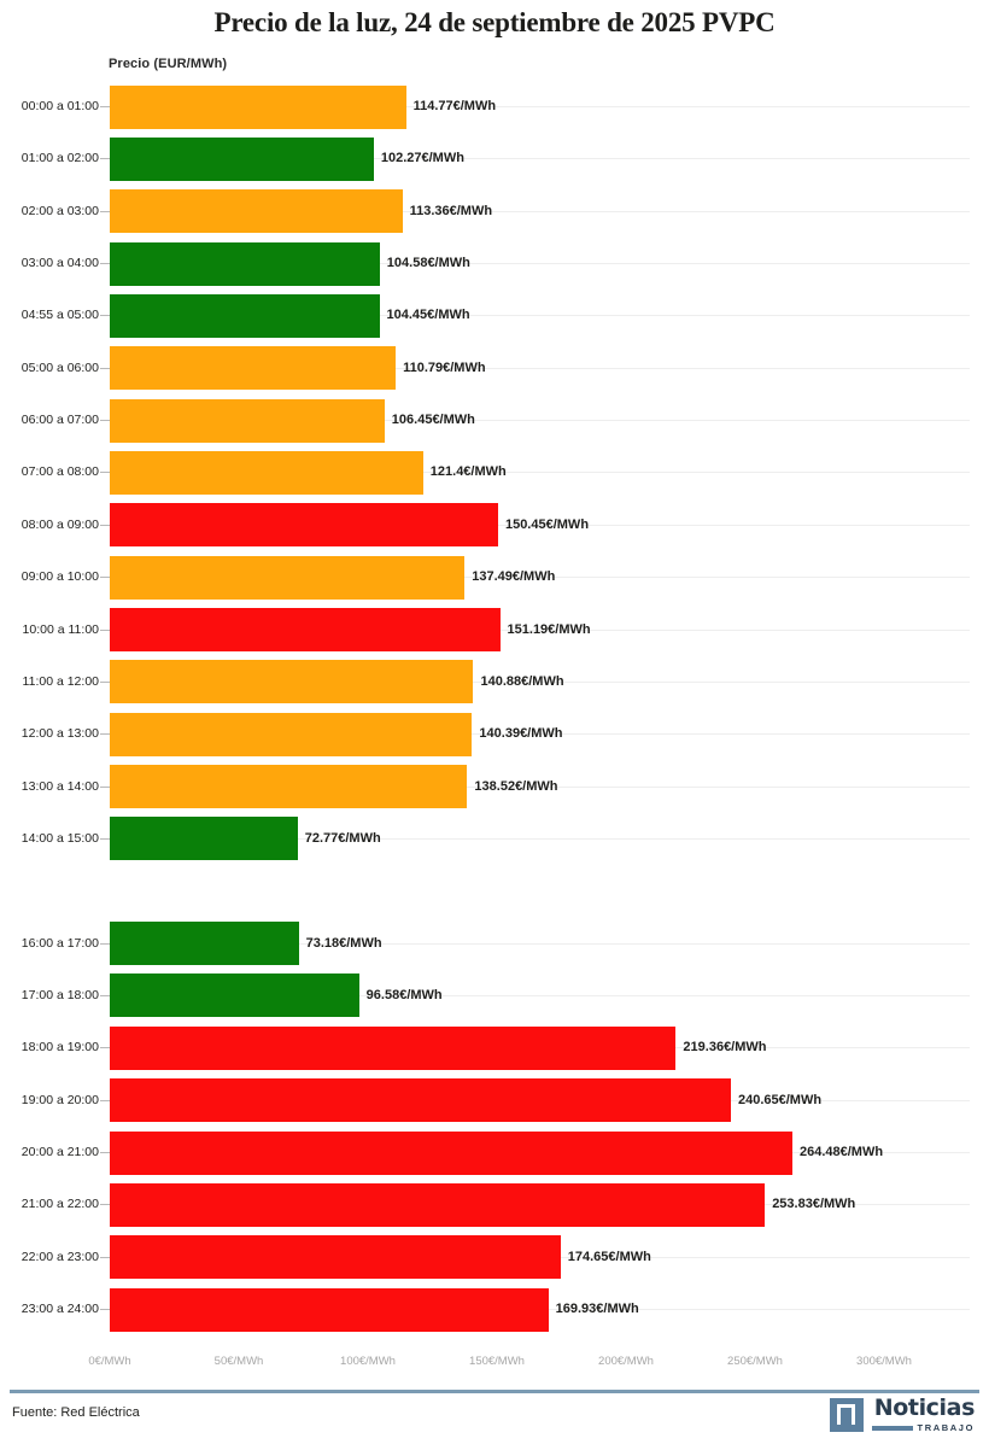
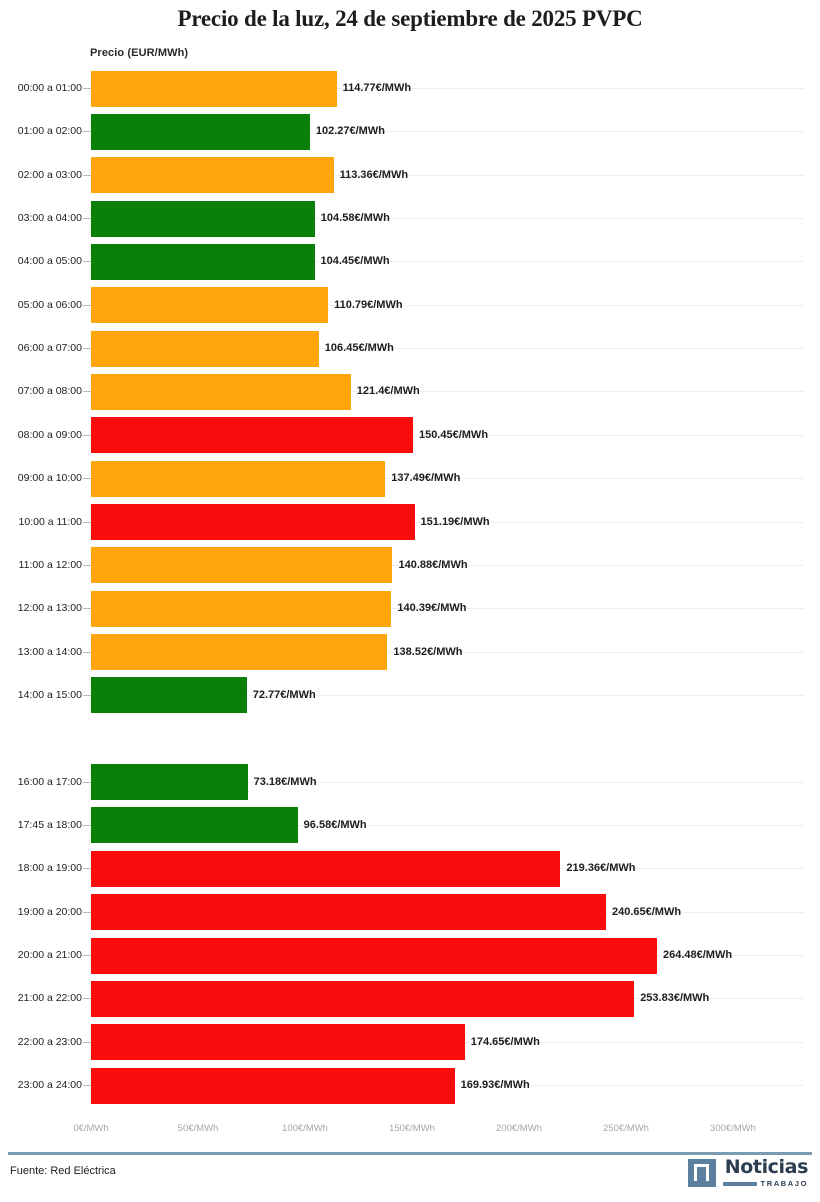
  Precio de la luz, 24 de septiembre de 2025 PVPC
  Precio (EUR/MWh)
  00:00 a 01:00
  114.77€/MWh
  01:00 a 02:00
  102.27€/MWh
  02:00 a 03:00
  113.36€/MWh
  03:00 a 04:00
  104.58€/MWh
- 04:55 a 05:00
+ 04:00 a 05:00
  104.45€/MWh
  05:00 a 06:00
  110.79€/MWh
  06:00 a 07:00
  106.45€/MWh
  07:00 a 08:00
  121.4€/MWh
  08:00 a 09:00
  150.45€/MWh
  09:00 a 10:00
  137.49€/MWh
  10:00 a 11:00
  151.19€/MWh
  11:00 a 12:00
  140.88€/MWh
  12:00 a 13:00
  140.39€/MWh
  13:00 a 14:00
  138.52€/MWh
  14:00 a 15:00
  72.77€/MWh
  16:00 a 17:00
  73.18€/MWh
- 17:00 a 18:00
+ 17:45 a 18:00
  96.58€/MWh
  18:00 a 19:00
  219.36€/MWh
  19:00 a 20:00
  240.65€/MWh
  20:00 a 21:00
  264.48€/MWh
  21:00 a 22:00
  253.83€/MWh
  22:00 a 23:00
  174.65€/MWh
  23:00 a 24:00
  169.93€/MWh
  0€/MWh
  50€/MWh
  100€/MWh
  150€/MWh
  200€/MWh
  250€/MWh
  300€/MWh
  Fuente: Red Eléctrica
  Noticias
  TRABAJO
